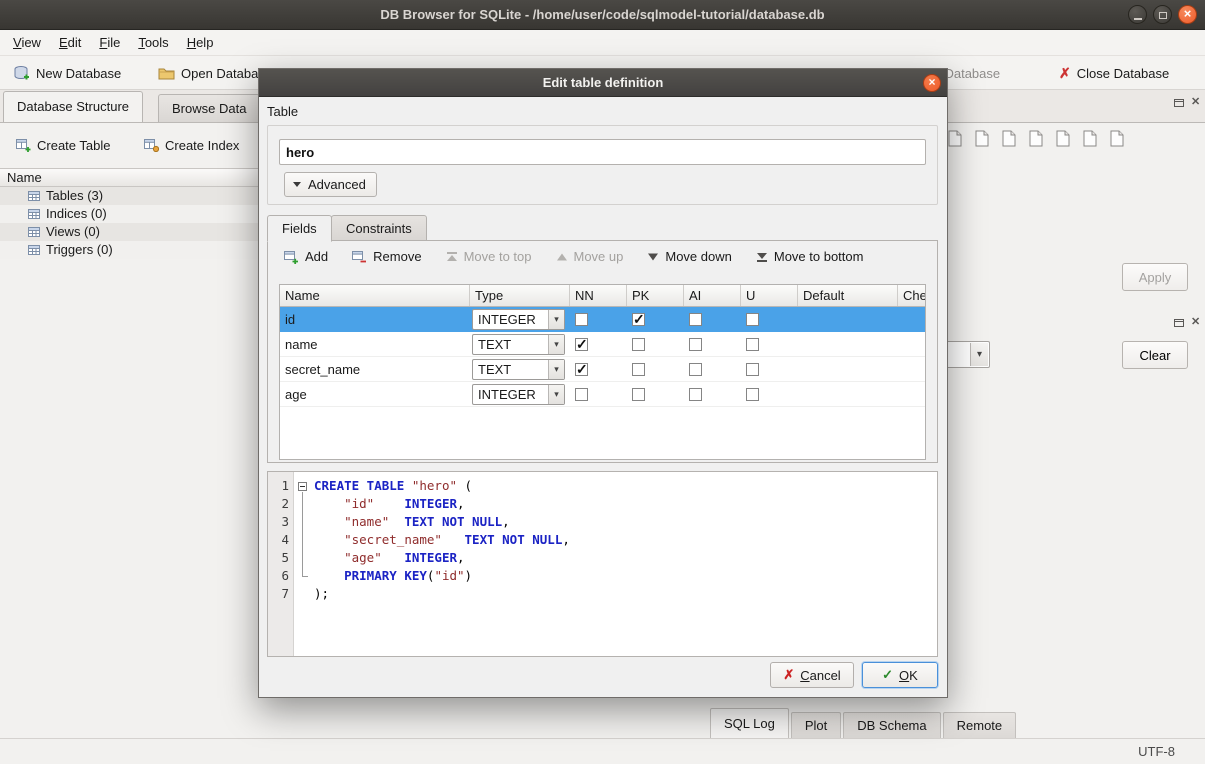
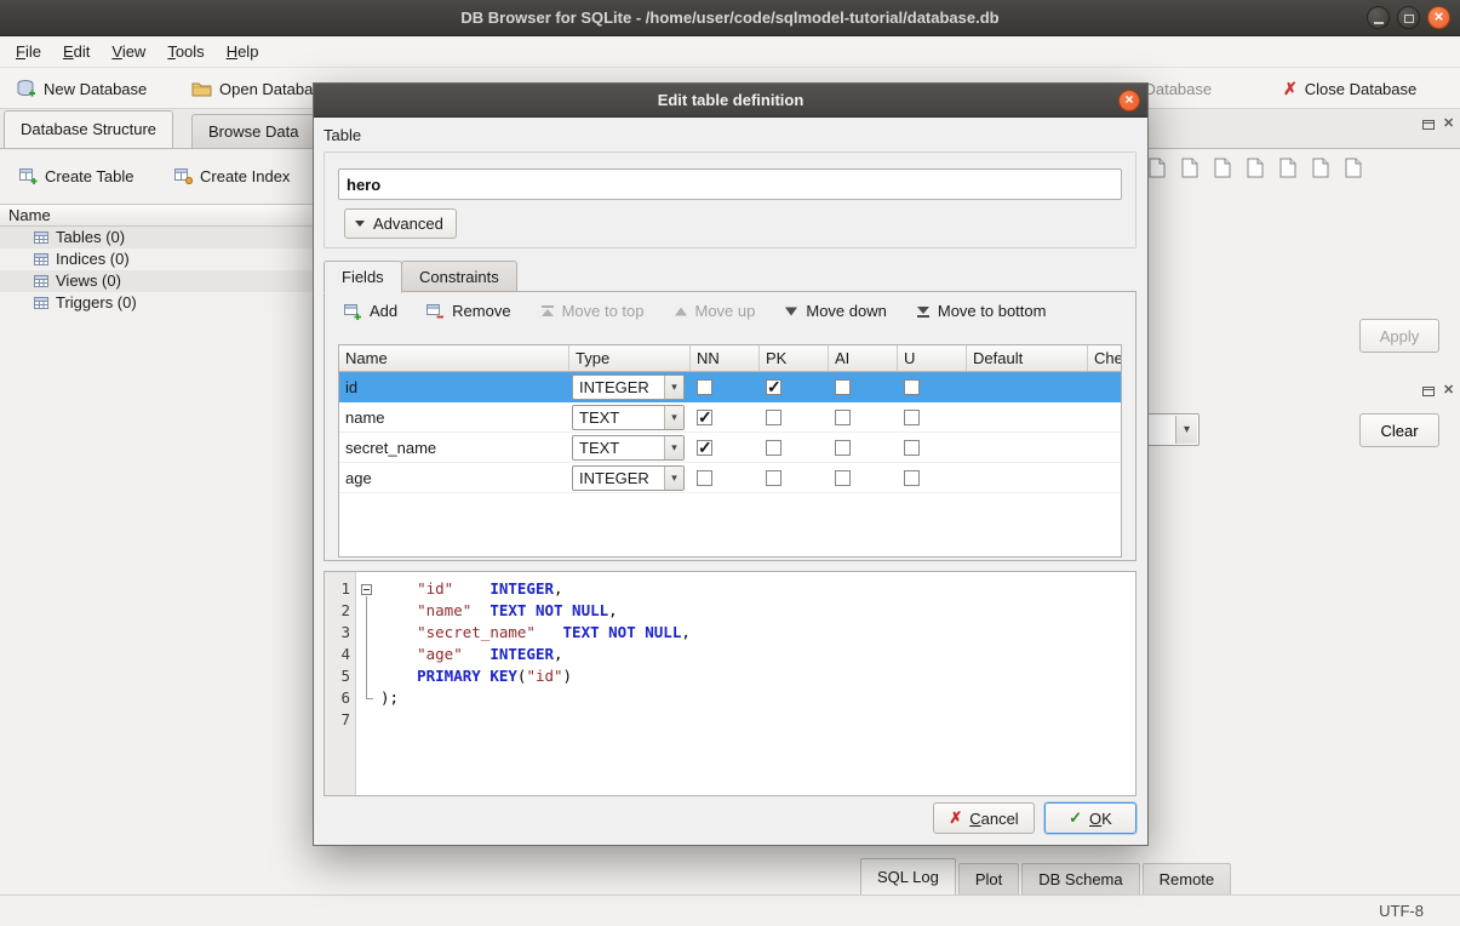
  DB Browser for SQLite - /home/user/code/sqlmodel-tutorial/database.db
  ×
- View
+ File
  Edit
- File
+ View
  Tools
  Help
  New Database
  Open Databa
  ✗
  Close Database
  Database Structure
  Browse Data
  ✕
  Create Table
  Create Index
  Name
- Tables (3)
+ Tables (0)
  Indices (0)
  Views (0)
  Triggers (0)
  Apply
  ✕
  ▾
  Clear
  SQL Log
  Plot
  DB Schema
  Remote
  UTF-8
  Edit table definition
  ×
  Table
  hero
  Advanced
  Fields
  Constraints
  Add
  Remove
  Move to top
  Move up
  Move down
  Move to bottom
  Name
  Type
  NN
  PK
  AI
  U
  Default
  id
  INTEGER
  ▾
  name
  TEXT
  ▾
  secret_name
  TEXT
  ▾
  age
  INTEGER
  ▾
  1
  2
  3
  4
  5
  6
  7
- CREATE TABLE "hero" (
  "id" INTEGER,
  "name" TEXT NOT NULL,
  "secret_name" TEXT NOT NULL,
  "age" INTEGER,
  PRIMARY KEY("id")
  );
  ✗
  Cancel
  ✓
  OK
